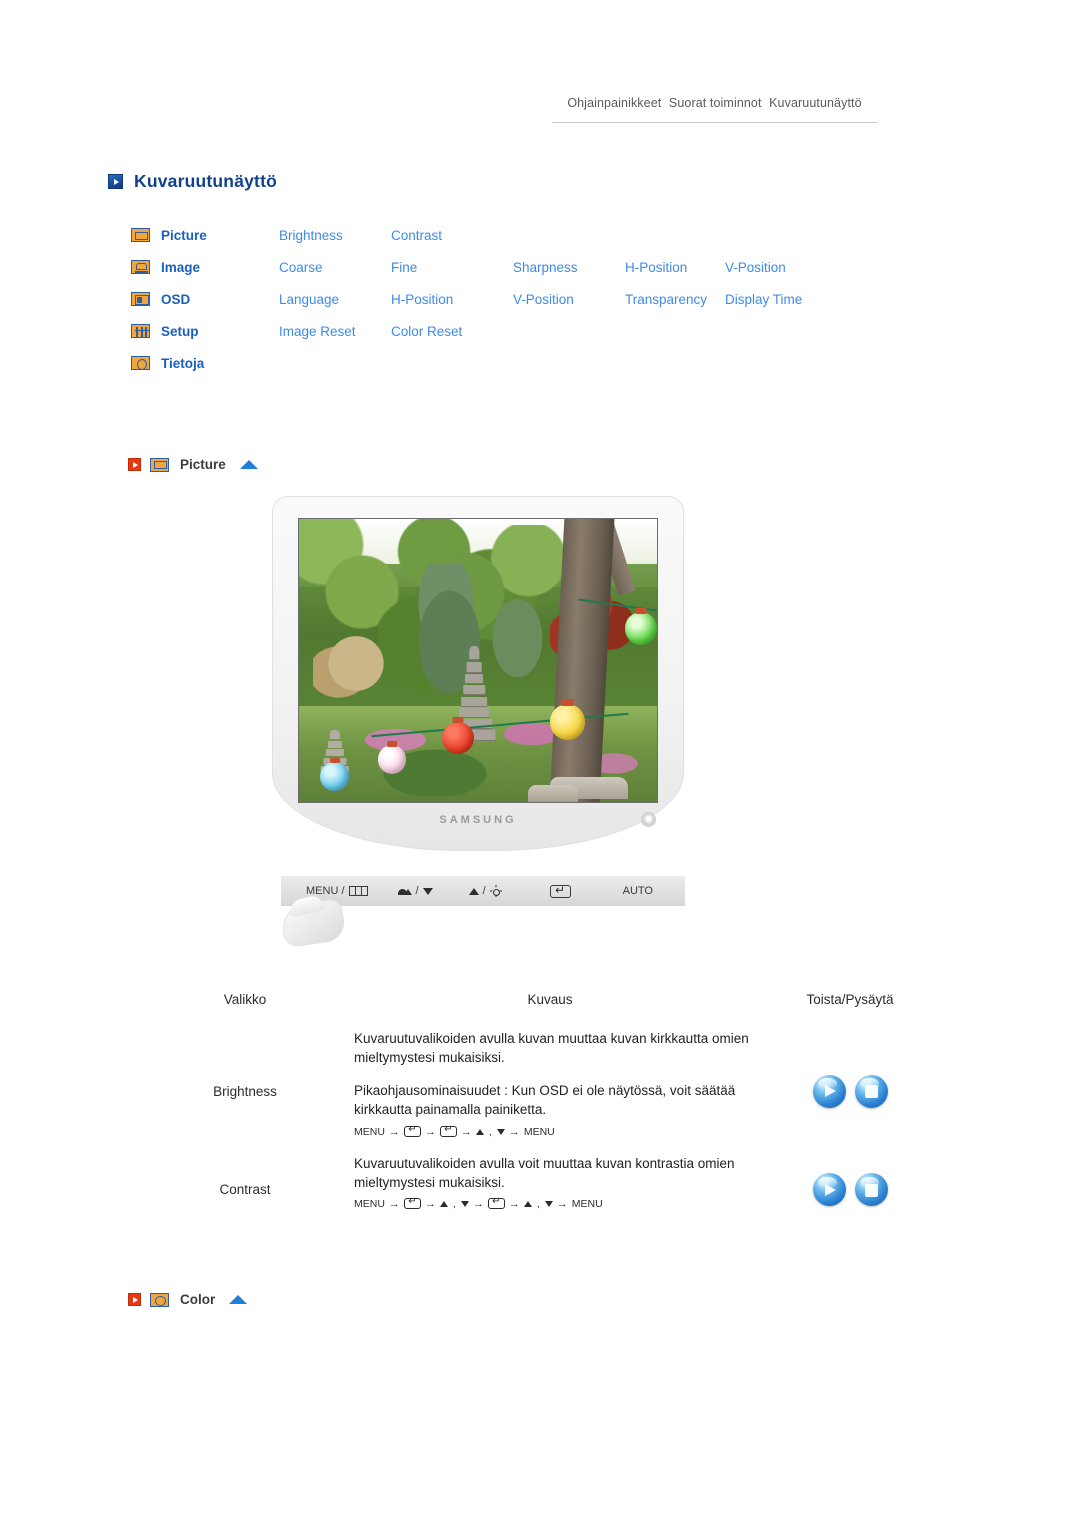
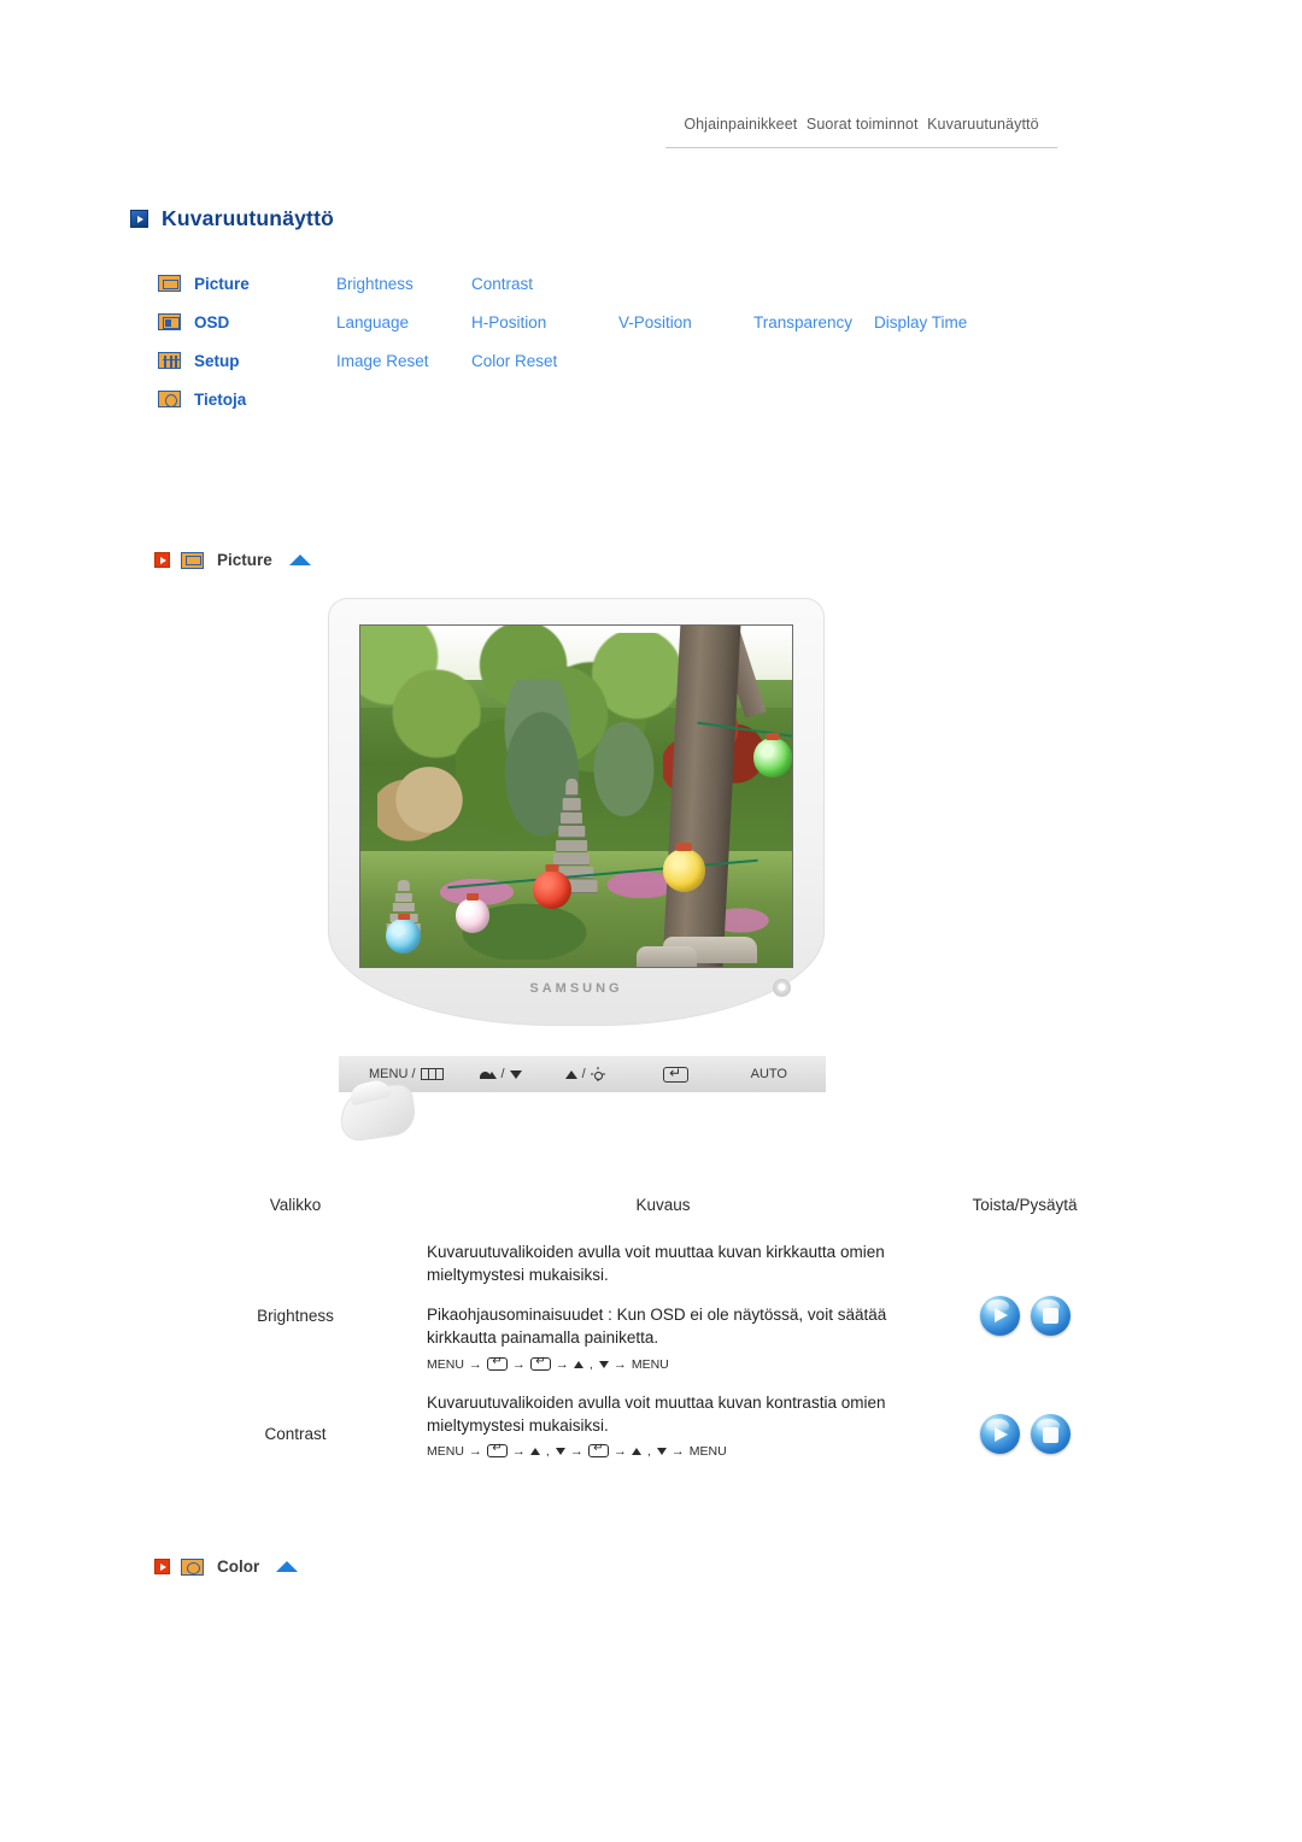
  Ohjainpainikkeet Suorat toiminnot Kuvaruutunäyttö
  Kuvaruutunäyttö
  	Picture	Brightness	Contrast
- 	Image	Coarse	Fine	Sharpness	H-Position	V-Position
  	OSD	Language	H-Position	V-Position	Transparency	Display Time
  	Setup	Image Reset	Color Reset
  	Tietoja
  Picture
  SAMSUNG
  MENU /
  /
  /
  AUTO
  Valikko	Kuvaus	Toista/Pysäytä
- Brightness	Kuvaruutuvalikoiden avulla kuvan muuttaa kuvan kirkkautta omien mieltymystesi mukaisiksi. Pikaohjausominaisuudet : Kun OSD ei ole näytössä, voit säätää kirkkautta painamalla painiketta. MENU → → → , → MENU
+ Brightness	Kuvaruutuvalikoiden avulla voit muuttaa kuvan kirkkautta omien mieltymystesi mukaisiksi. Pikaohjausominaisuudet : Kun OSD ei ole näytössä, voit säätää kirkkautta painamalla painiketta. MENU → → → , → MENU
  Contrast	Kuvaruutuvalikoiden avulla voit muuttaa kuvan kontrastia omien mieltymystesi mukaisiksi. MENU → → , → → , → MENU
  Color
